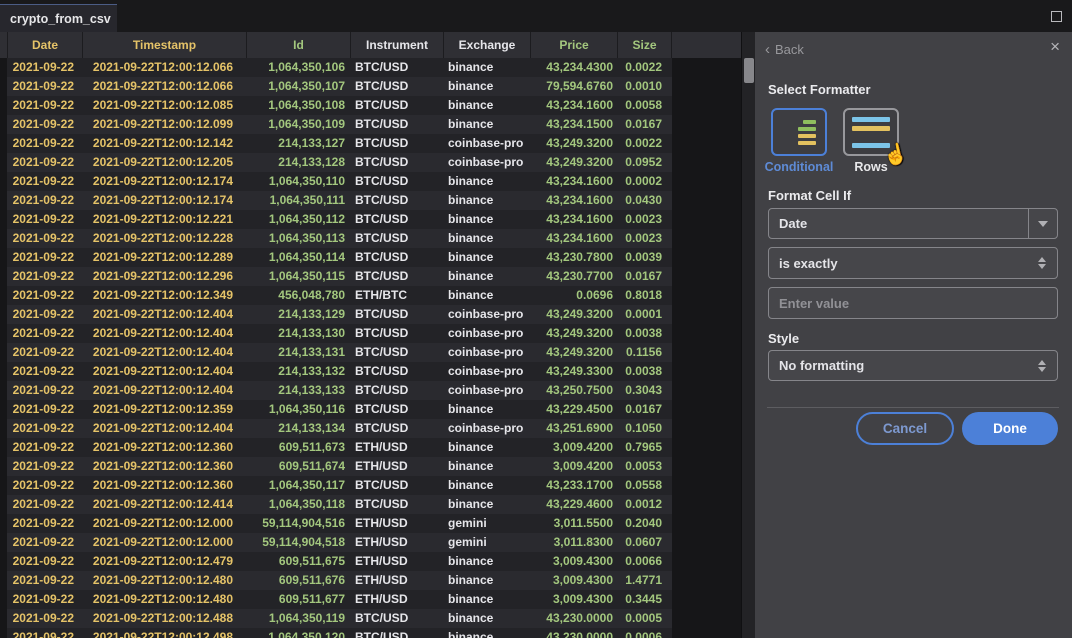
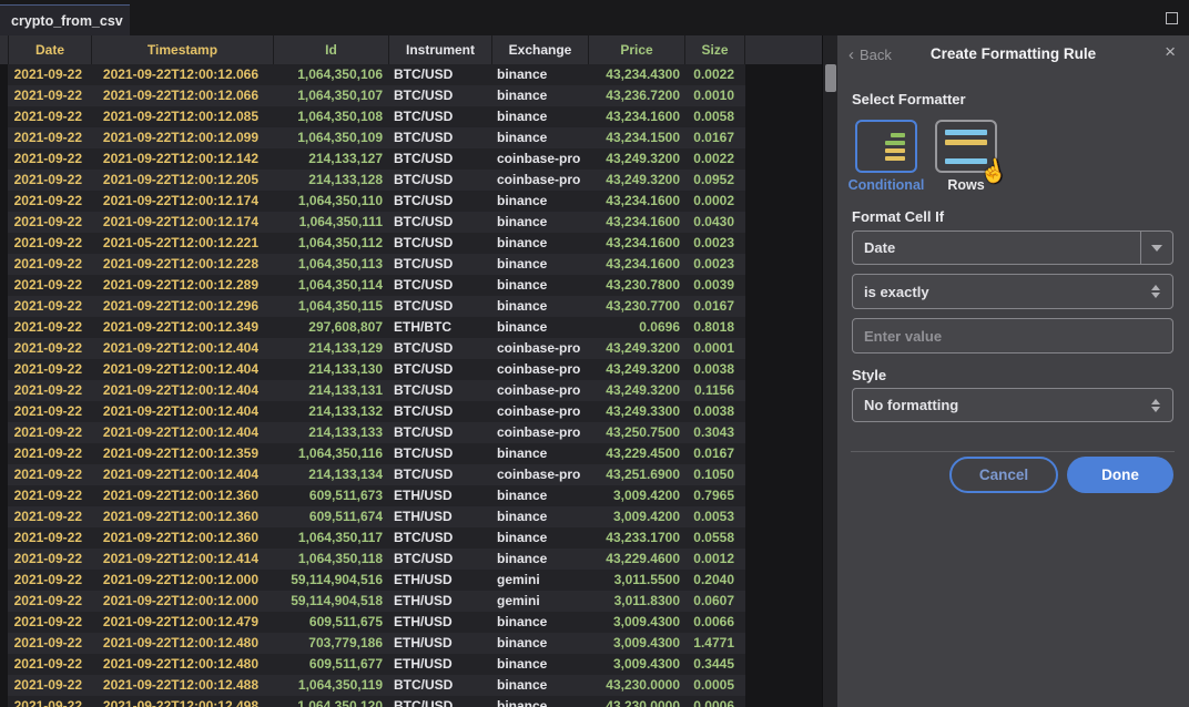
  crypto_from_csv
  Date
  Timestamp
  Id
  Instrument
  Exchange
  Price
  Size
  2021-09-22
  2021-09-22T12:00:12.066
  1,064,350,106
  BTC/USD
  binance
  43,234.4300
  0.0022
  2021-09-22
  2021-09-22T12:00:12.066
  1,064,350,107
  BTC/USD
  binance
- 79,594.6760
+ 43,236.7200
  0.0010
  2021-09-22
  2021-09-22T12:00:12.085
  1,064,350,108
  BTC/USD
  binance
  43,234.1600
  0.0058
  2021-09-22
  2021-09-22T12:00:12.099
  1,064,350,109
  BTC/USD
  binance
  43,234.1500
  0.0167
  2021-09-22
  2021-09-22T12:00:12.142
  214,133,127
  BTC/USD
  coinbase-pro
  43,249.3200
  0.0022
  2021-09-22
  2021-09-22T12:00:12.205
  214,133,128
  BTC/USD
  coinbase-pro
  43,249.3200
  0.0952
  2021-09-22
  2021-09-22T12:00:12.174
  1,064,350,110
  BTC/USD
  binance
  43,234.1600
  0.0002
  2021-09-22
  2021-09-22T12:00:12.174
  1,064,350,111
  BTC/USD
  binance
  43,234.1600
  0.0430
  2021-09-22
- 2021-09-22T12:00:12.221
+ 2021-05-22T12:00:12.221
  1,064,350,112
  BTC/USD
  binance
  43,234.1600
  0.0023
  2021-09-22
  2021-09-22T12:00:12.228
  1,064,350,113
  BTC/USD
  binance
  43,234.1600
  0.0023
  2021-09-22
  2021-09-22T12:00:12.289
  1,064,350,114
  BTC/USD
  binance
  43,230.7800
  0.0039
  2021-09-22
  2021-09-22T12:00:12.296
  1,064,350,115
  BTC/USD
  binance
  43,230.7700
  0.0167
  2021-09-22
  2021-09-22T12:00:12.349
- 456,048,780
+ 297,608,807
  ETH/BTC
  binance
  0.0696
  0.8018
  2021-09-22
  2021-09-22T12:00:12.404
  214,133,129
  BTC/USD
  coinbase-pro
  43,249.3200
  0.0001
  2021-09-22
  2021-09-22T12:00:12.404
  214,133,130
  BTC/USD
  coinbase-pro
  43,249.3200
  0.0038
  2021-09-22
  2021-09-22T12:00:12.404
  214,133,131
  BTC/USD
  coinbase-pro
  43,249.3200
  0.1156
  2021-09-22
  2021-09-22T12:00:12.404
  214,133,132
  BTC/USD
  coinbase-pro
  43,249.3300
  0.0038
  2021-09-22
  2021-09-22T12:00:12.404
  214,133,133
  BTC/USD
  coinbase-pro
  43,250.7500
  0.3043
  2021-09-22
  2021-09-22T12:00:12.359
  1,064,350,116
  BTC/USD
  binance
  43,229.4500
  0.0167
  2021-09-22
  2021-09-22T12:00:12.404
  214,133,134
  BTC/USD
  coinbase-pro
  43,251.6900
  0.1050
  2021-09-22
  2021-09-22T12:00:12.360
  609,511,673
  ETH/USD
  binance
  3,009.4200
  0.7965
  2021-09-22
  2021-09-22T12:00:12.360
  609,511,674
  ETH/USD
  binance
  3,009.4200
  0.0053
  2021-09-22
  2021-09-22T12:00:12.360
  1,064,350,117
  BTC/USD
  binance
  43,233.1700
  0.0558
  2021-09-22
  2021-09-22T12:00:12.414
  1,064,350,118
  BTC/USD
  binance
  43,229.4600
  0.0012
  2021-09-22
  2021-09-22T12:00:12.000
  59,114,904,516
  ETH/USD
  gemini
  3,011.5500
  0.2040
  2021-09-22
  2021-09-22T12:00:12.000
  59,114,904,518
  ETH/USD
  gemini
  3,011.8300
  0.0607
  2021-09-22
  2021-09-22T12:00:12.479
  609,511,675
  ETH/USD
  binance
  3,009.4300
  0.0066
  2021-09-22
  2021-09-22T12:00:12.480
- 609,511,676
+ 703,779,186
  ETH/USD
  binance
  3,009.4300
  1.4771
  2021-09-22
  2021-09-22T12:00:12.480
  609,511,677
  ETH/USD
  binance
  3,009.4300
  0.3445
  2021-09-22
  2021-09-22T12:00:12.488
  1,064,350,119
  BTC/USD
  binance
  43,230.0000
  0.0005
  2021-09-22
  2021-09-22T12:00:12.498
  1,064,350,120
  BTC/USD
  binance
  43,230.0000
  0.0006
  ‹ Back
+ Create Formatting Rule
  ×
  Select Formatter
  Conditional
  Rows
  Format Cell If
  Date
  is exactly
  Enter value
  Style
  No formatting
  Cancel
  Done
